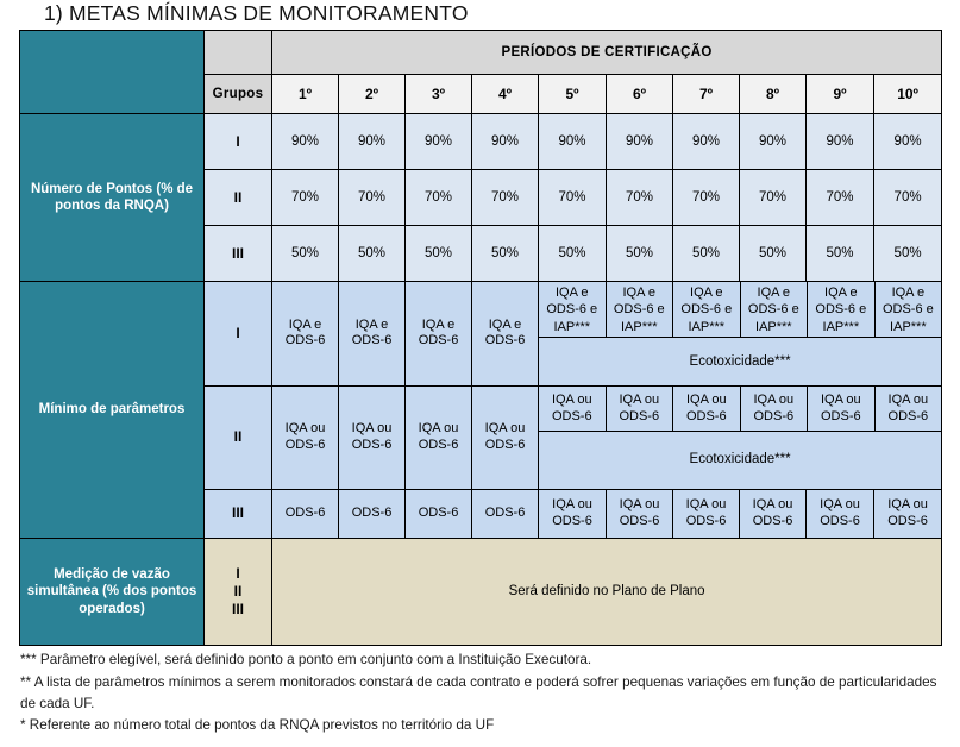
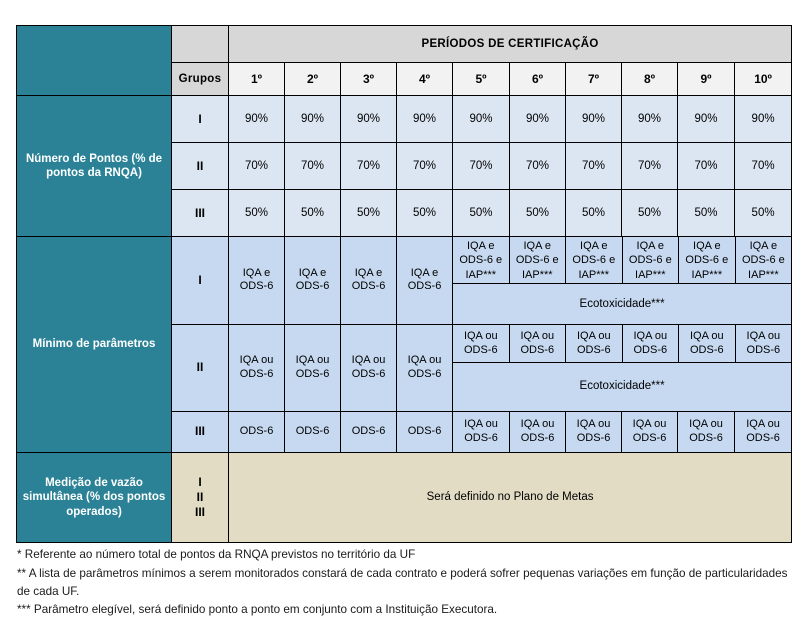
- 1) METAS MÍNIMAS DE MONITORAMENTO
  		PERÍODOS DE CERTIFICAÇÃO
  Grupos	1º	2º	3º	4º	5º	6º	7º	8º	9º	10º
  Número de Pontos (% de pontos da RNQA)	I	90%	90%	90%	90%	90%	90%	90%	90%	90%	90%
  II	70%	70%	70%	70%	70%	70%	70%	70%	70%	70%
  III	50%	50%	50%	50%	50%	50%	50%	50%	50%	50%
  Mínimo de parâmetros	I	IQA e ODS-6	IQA e ODS-6	IQA e ODS-6	IQA e ODS-6	IQA e ODS-6 e IAP*** IQA e ODS-6 e IAP*** IQA e ODS-6 e IAP*** IQA e ODS-6 e IAP*** IQA e ODS-6 e IAP*** IQA e ODS-6 e IAP*** Ecotoxicidade***
  II	IQA ou ODS-6	IQA ou ODS-6	IQA ou ODS-6	IQA ou ODS-6	IQA ou ODS-6 IQA ou ODS-6 IQA ou ODS-6 IQA ou ODS-6 IQA ou ODS-6 IQA ou ODS-6 Ecotoxicidade***
  III	ODS-6	ODS-6	ODS-6	ODS-6	IQA ou ODS-6	IQA ou ODS-6	IQA ou ODS-6	IQA ou ODS-6	IQA ou ODS-6	IQA ou ODS-6
- Medição de vazão simultânea (% dos pontos operados)	I II III	Será definido no Plano de Plano
+ Medição de vazão simultânea (% dos pontos operados)	I II III	Será definido no Plano de Metas
- *** Parâmetro elegível, será definido ponto a ponto em conjunto com a Instituição Executora.
+ * Referente ao número total de pontos da RNQA previstos no território da UF
  ** A lista de parâmetros mínimos a serem monitorados constará de cada contrato e poderá sofrer pequenas variações em função de particularidades de cada UF.
- * Referente ao número total de pontos da RNQA previstos no território da UF
+ *** Parâmetro elegível, será definido ponto a ponto em conjunto com a Instituição Executora.
